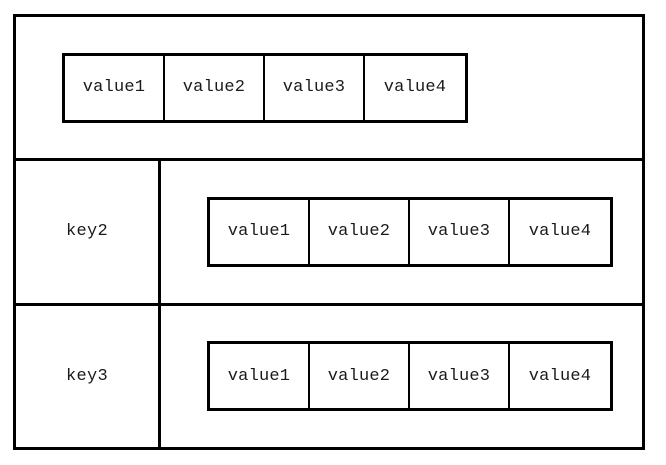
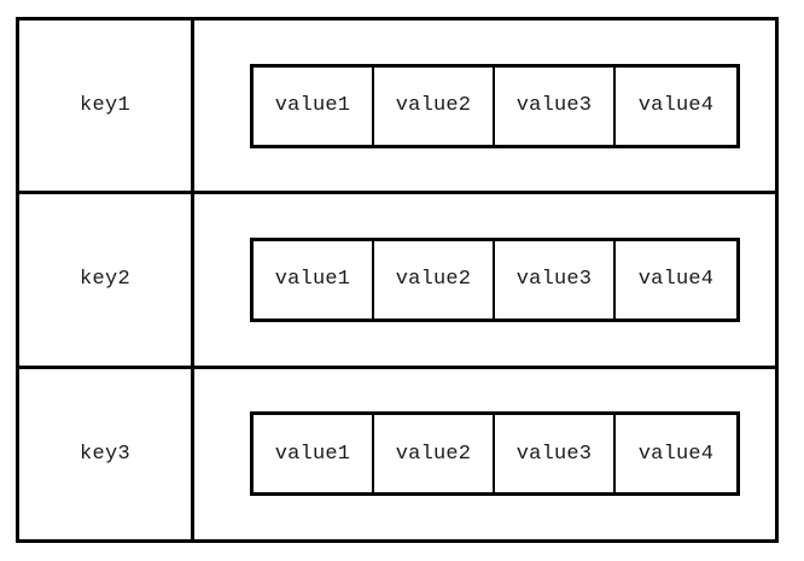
+ key1
  value1
  value2
  value3
  value4
  key2
  value1
  value2
  value3
  value4
  key3
  value1
  value2
  value3
  value4
